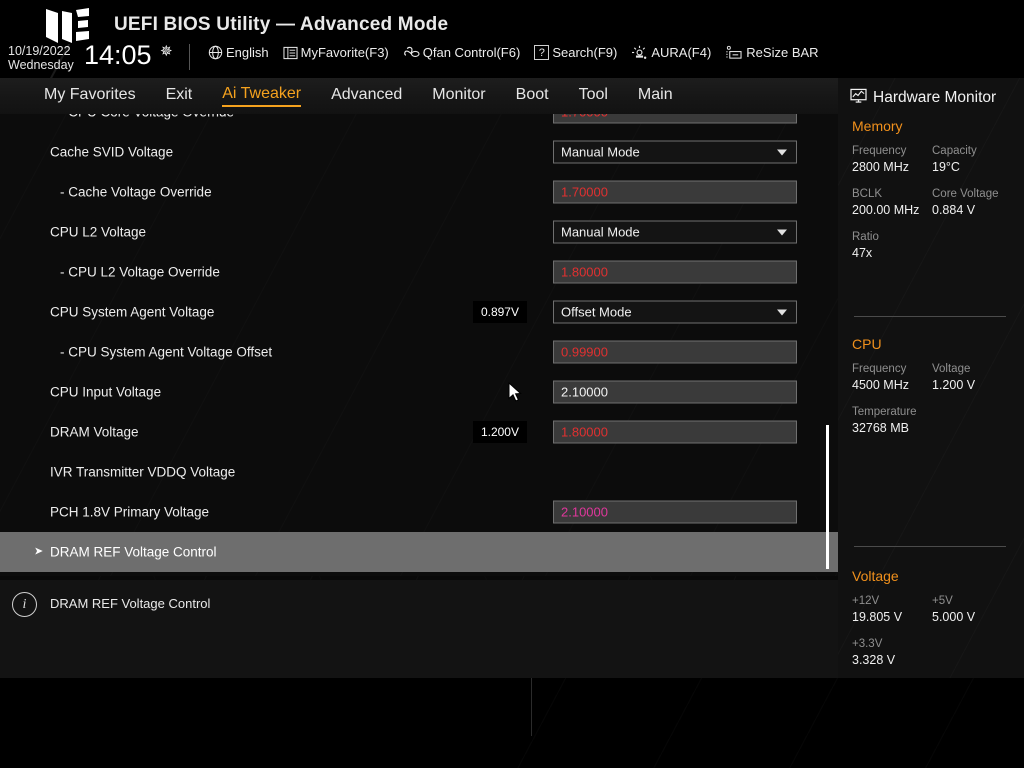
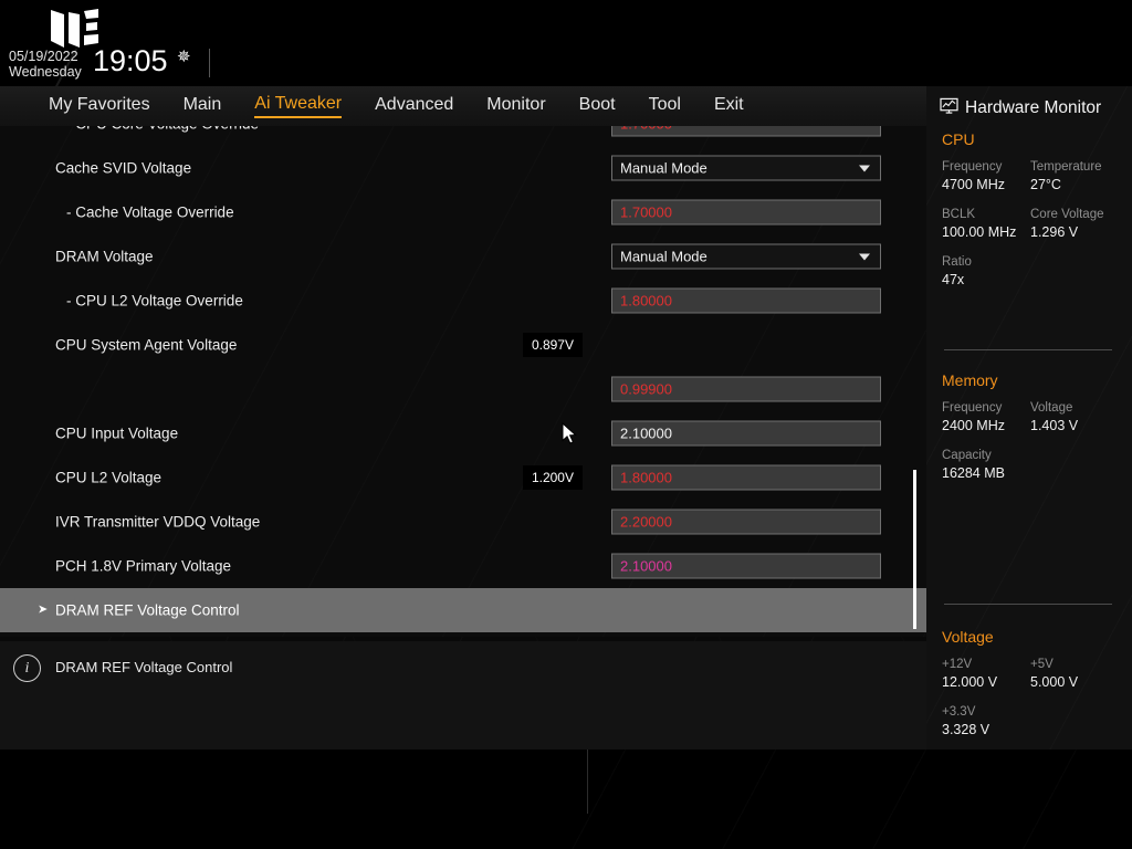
- UEFI BIOS Utility — Advanced Mode
- 10/19/2022
+ 05/19/2022
  Wednesday
- 14:05
+ 19:05
  ✵
- English
- MyFavorite(F3)
- Qfan Control(F6)
- ?
- Search(F9)
- AURA(F4)
- ReSize BAR
  My Favorites
- Exit
+ Main
  Ai Tweaker
  Advanced
  Monitor
  Boot
  Tool
- Main
+ Exit
  Cache SVID Voltage
  Manual Mode
  - Cache Voltage Override
  1.70000
- CPU L2 Voltage
+ DRAM Voltage
  Manual Mode
  - CPU L2 Voltage Override
  1.80000
  CPU System Agent Voltage
  0.897V
- Offset Mode
- - CPU System Agent Voltage Offset
  0.99900
  CPU Input Voltage
  2.10000
- DRAM Voltage
+ CPU L2 Voltage
  1.200V
  1.80000
  IVR Transmitter VDDQ Voltage
+ 2.20000
  PCH 1.8V Primary Voltage
  2.10000
  ➤
  DRAM REF Voltage Control
  i
  DRAM REF Voltage Control
  Hardware Monitor
- Memory
+ CPU
  Frequency
- 2800 MHz
+ 4700 MHz
- Capacity
+ Temperature
- 19°C
+ 27°C
  BCLK
- 200.00 MHz
+ 100.00 MHz
  Core Voltage
- 0.884 V
+ 1.296 V
  Ratio
  47x
- CPU
+ Memory
  Frequency
- 4500 MHz
+ 2400 MHz
  Voltage
- 1.200 V
+ 1.403 V
- Temperature
+ Capacity
- 32768 MB
+ 16284 MB
  Voltage
  +12V
- 19.805 V
+ 12.000 V
  +5V
  5.000 V
  +3.3V
  3.328 V
